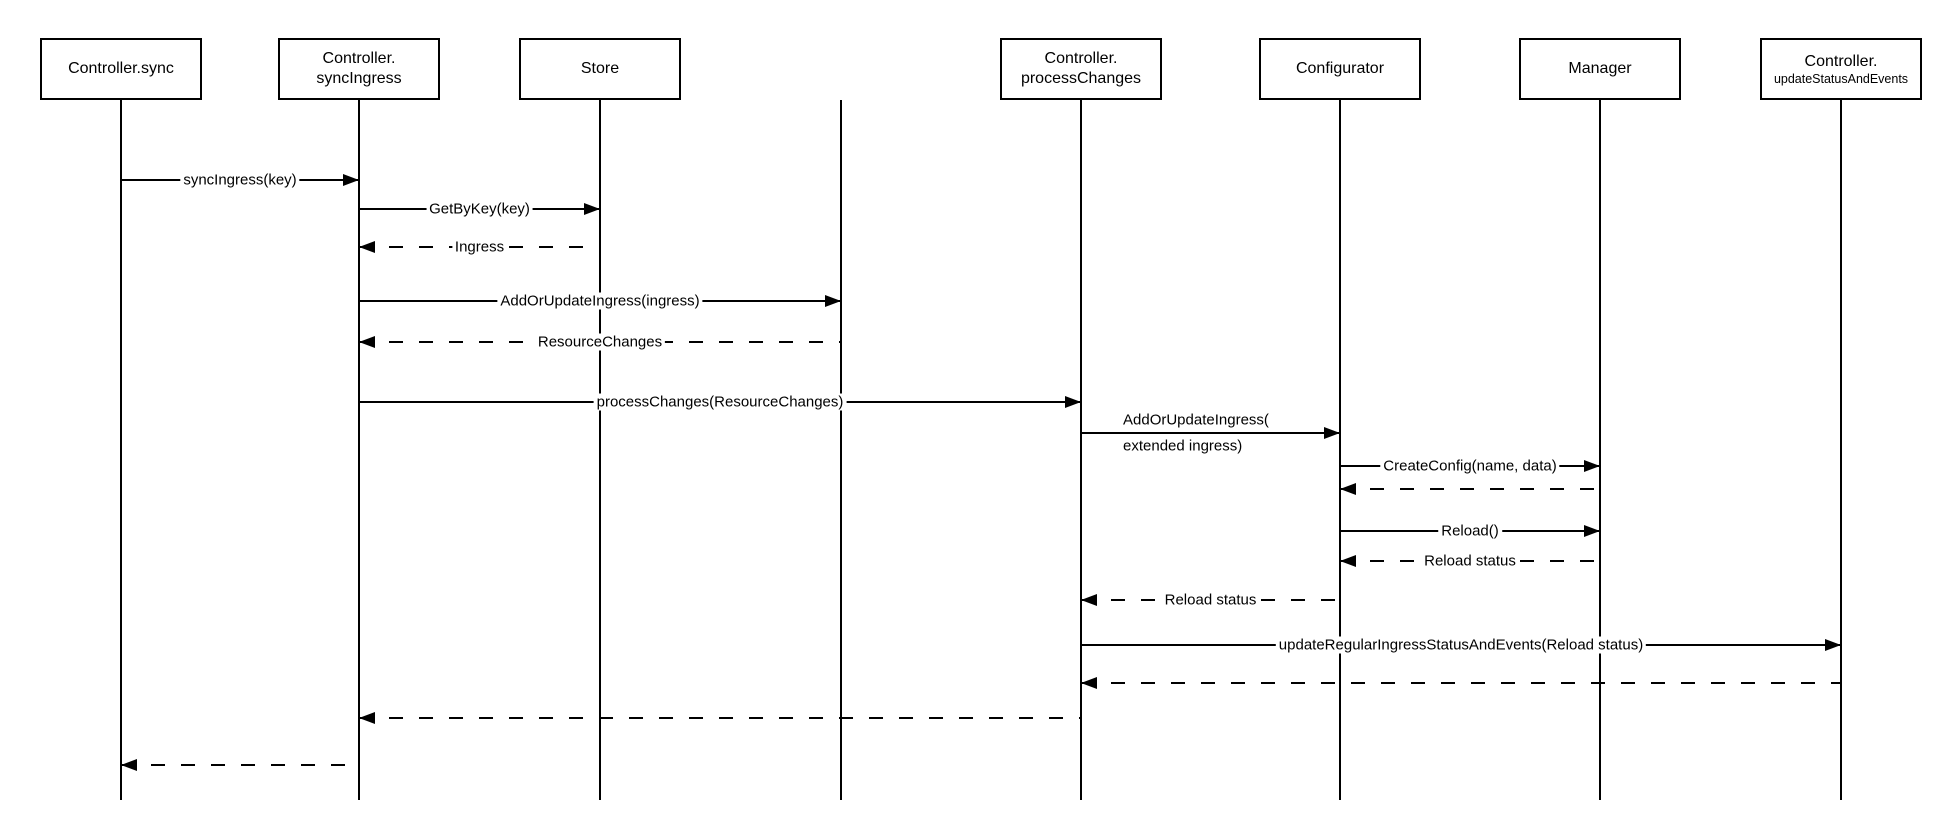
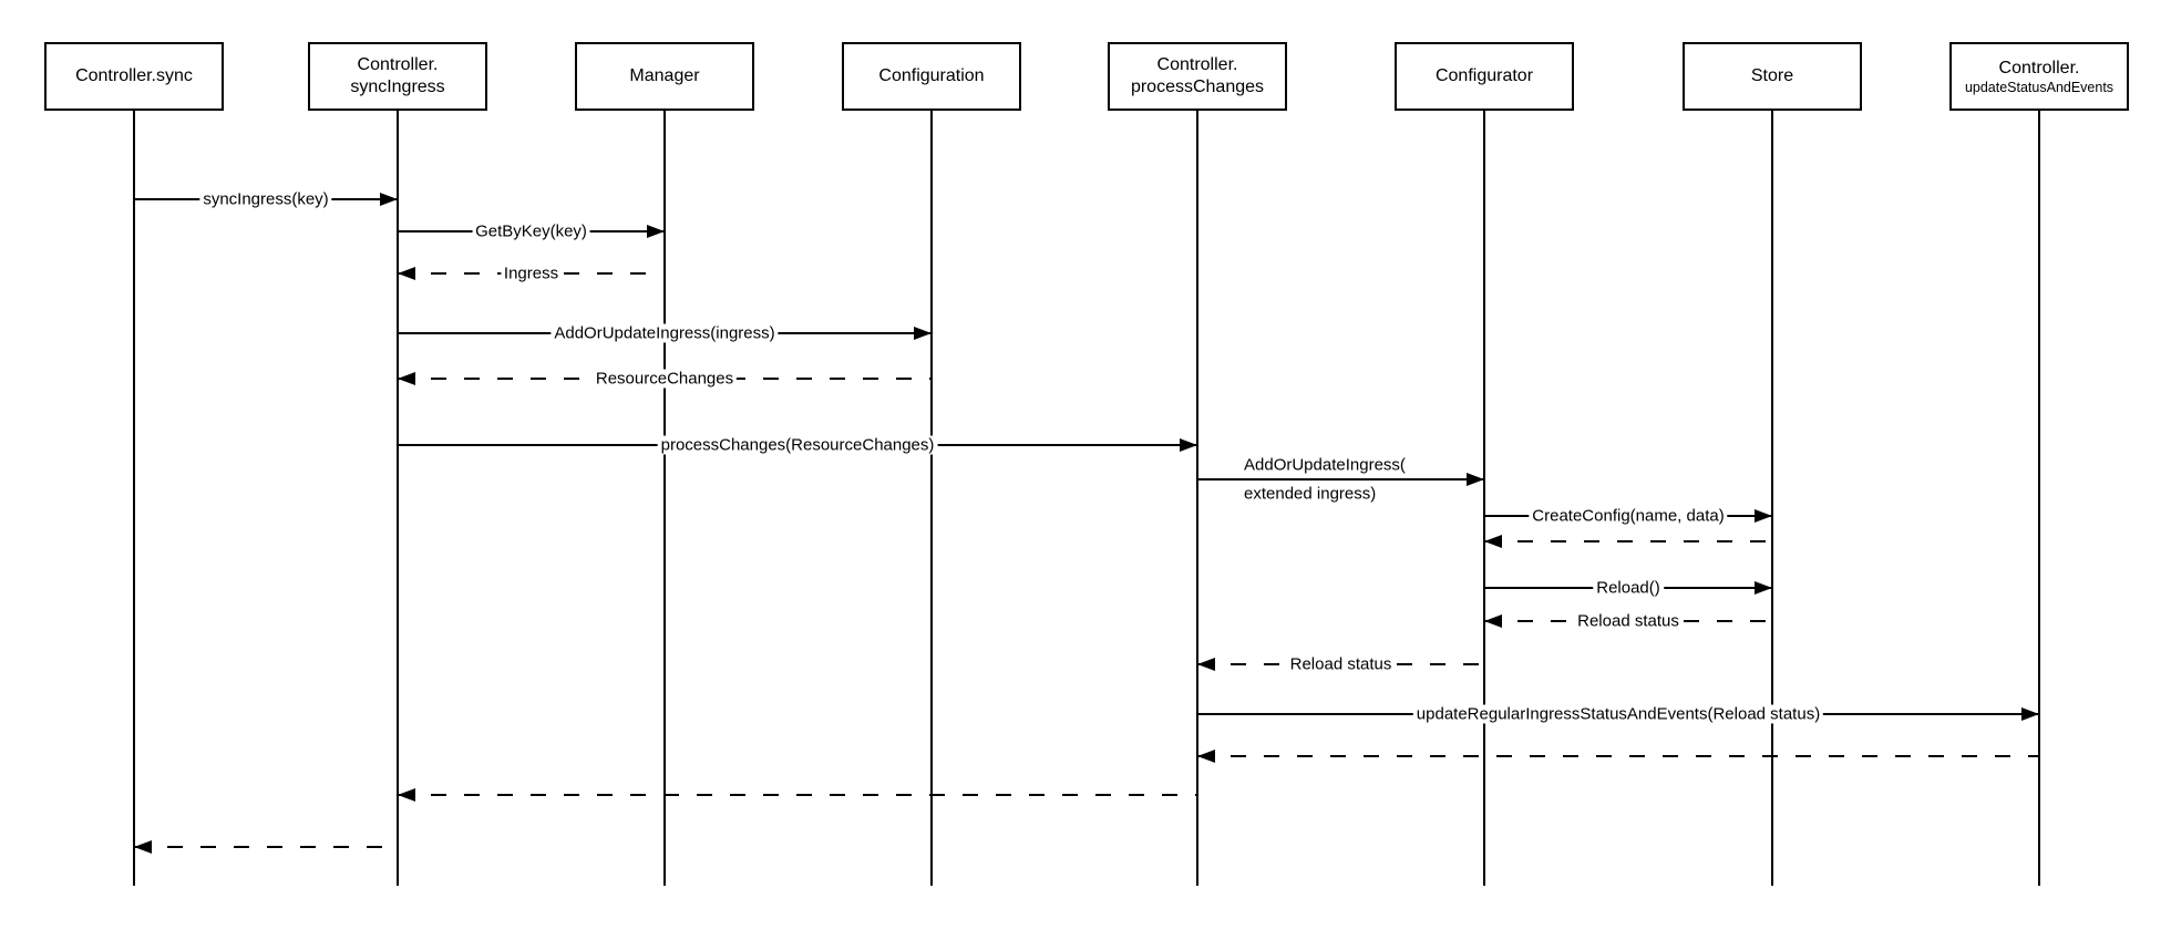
  Controller.sync
  Controller.
  syncIngress
- Store
+ Manager
+ Configuration
  Controller.
  processChanges
  Configurator
- Manager
+ Store
  Controller.
  updateStatusAndEvents
  syncIngress(key)
  GetByKey(key)
  Ingress
  AddOrUpdateIngress(ingress)
  ResourceChanges
  processChanges(ResourceChanges)
  AddOrUpdateIngress(
  extended ingress)
  CreateConfig(name, data)
  Reload()
  Reload status
  Reload status
  updateRegularIngressStatusAndEvents(Reload status)
